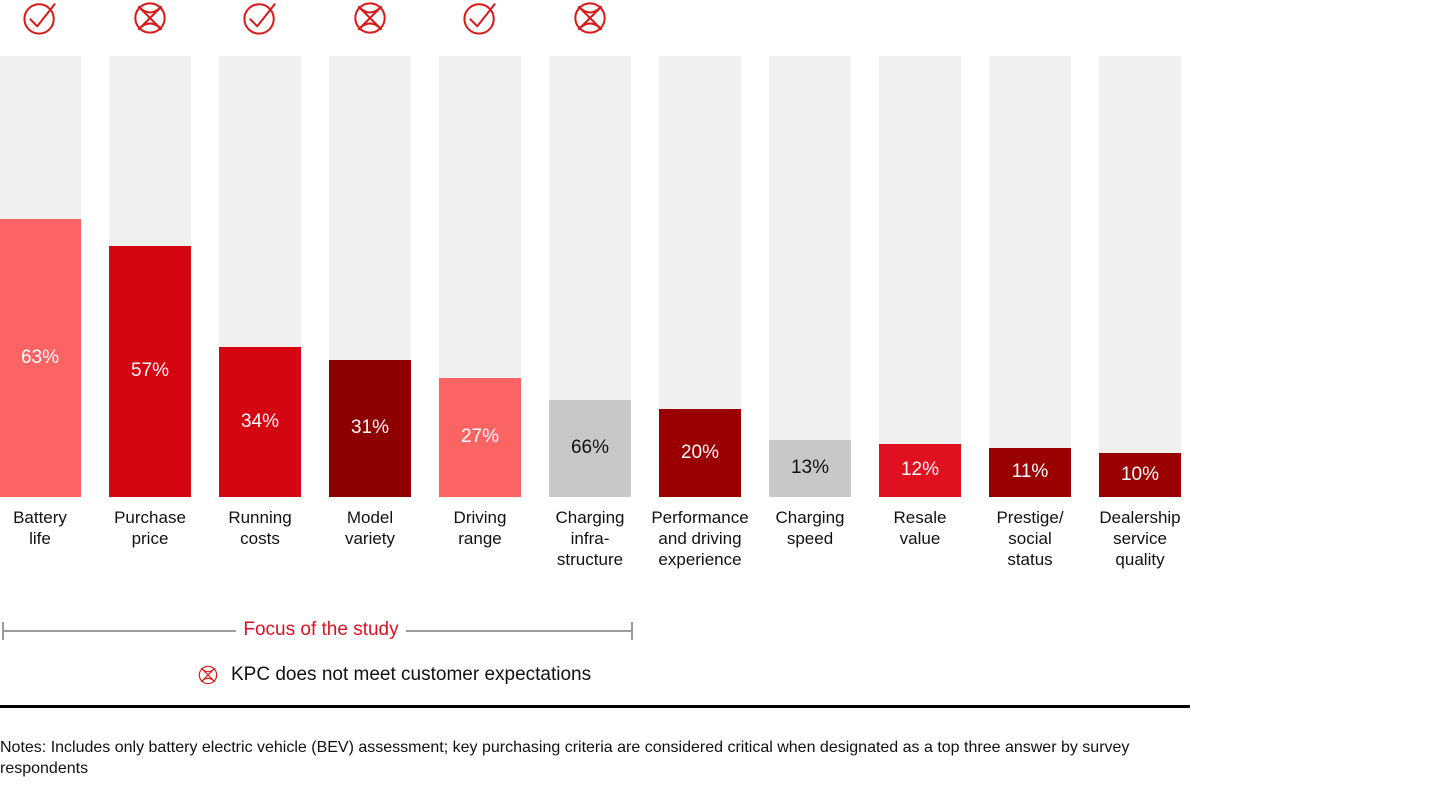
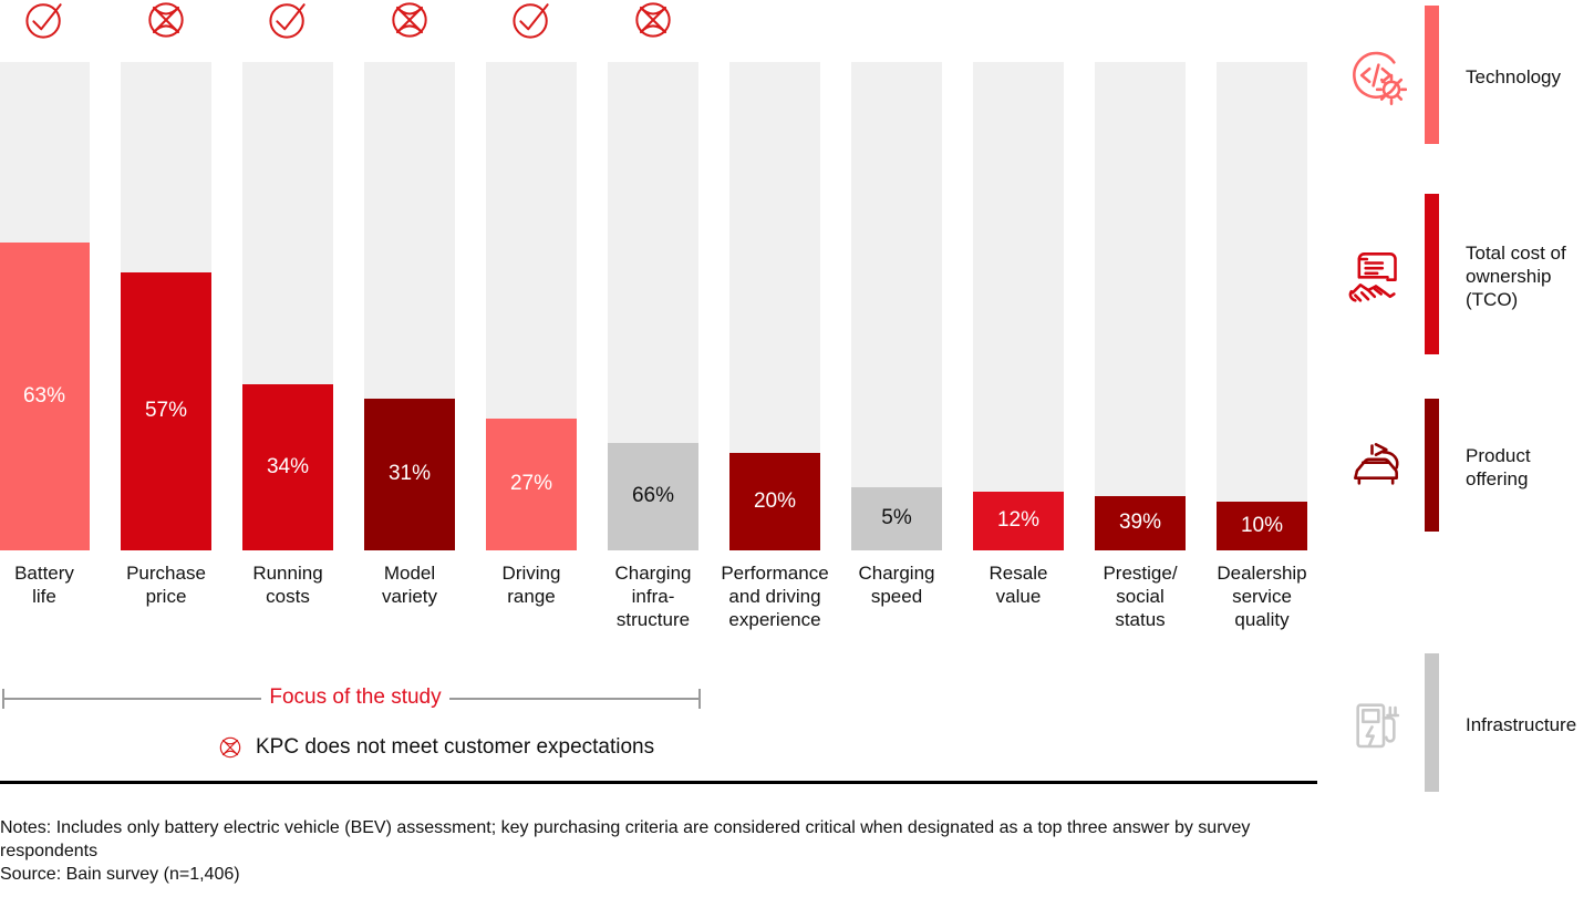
  63%
  Battery
  life
  57%
  Purchase
  price
  34%
  Running
  costs
  31%
  Model
  variety
  27%
  Driving
  range
  66%
  Charging
  infra-
  structure
  20%
  Performance
  and driving
  experience
- 13%
+ 5%
  Charging
  speed
  12%
  Resale
  value
- 11%
+ 39%
  Prestige/
  social
  status
  10%
  Dealership
  service
  quality
  Focus of the study
  KPC does not meet customer expectations
+ Technology
+ Total cost of
+ ownership
+ (TCO)
+ Product
+ offering
+ Infrastructure
  Notes: Includes only battery electric vehicle (BEV) assessment; key purchasing criteria are considered critical when designated as a top three answer by survey
  respondents
+ Source: Bain survey (n=1,406)
